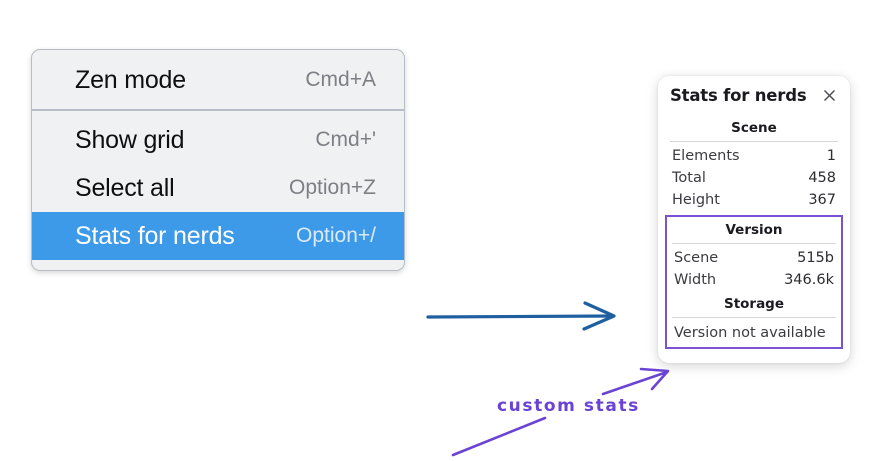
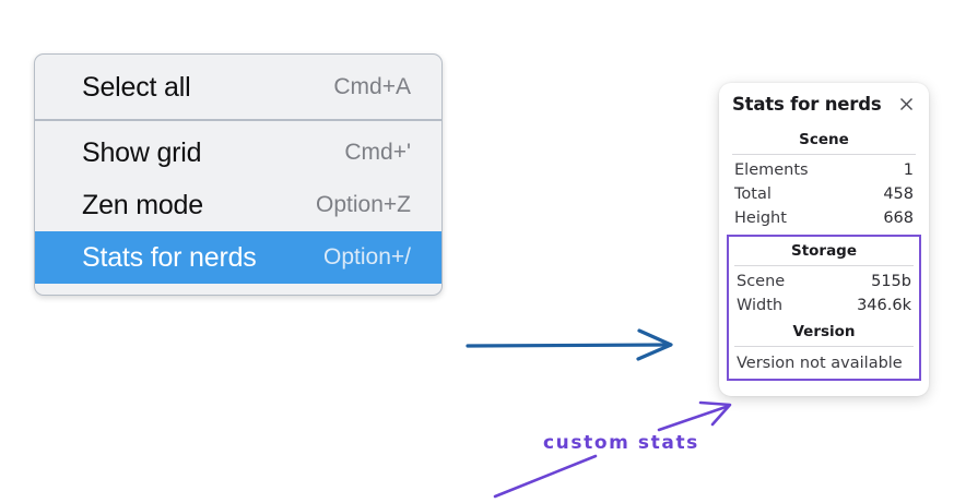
- Zen mode
+ Select all
  Cmd+A
  Show grid
  Cmd+'
- Select all
+ Zen mode
  Option+Z
  Stats for nerds
  Option+/
  Stats for nerds
  Scene
  Elements
  1
  Total
  458
  Height
- 367
+ 668
- Version
+ Storage
  Scene
  515b
  Width
  346.6k
- Storage
+ Version
  Version not available
  custom stats
